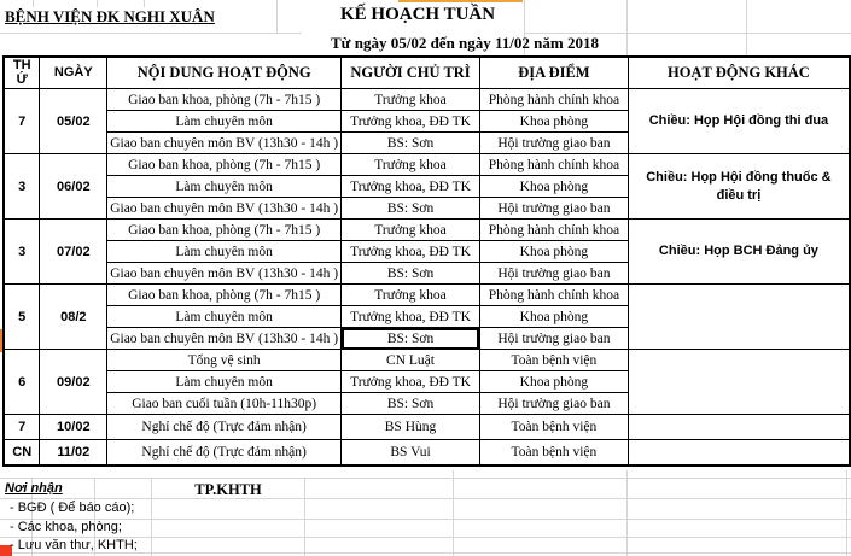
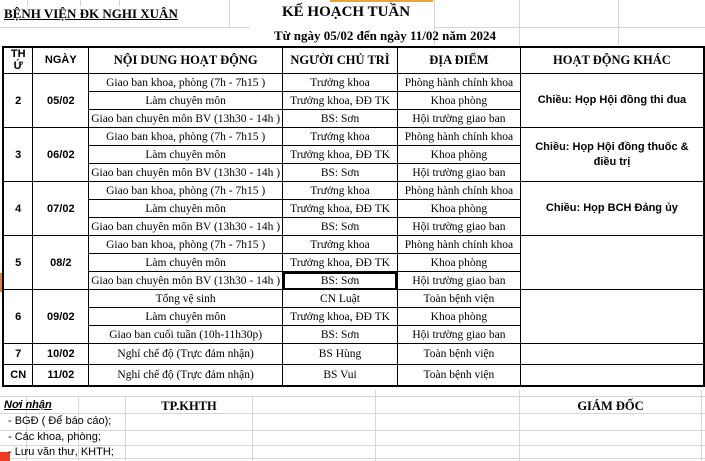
  BỆNH VIỆN ĐK NGHI XUÂN
  KẾ HOẠCH TUẦN
- Từ ngày 05/02 đến ngày 11/02 năm 2018
+ Từ ngày 05/02 đến ngày 11/02 năm 2024
  THỨ	NGÀY	NỘI DUNG HOẠT ĐỘNG	NGƯỜI CHỦ TRÌ	ĐỊA ĐIỂM	HOẠT ĐỘNG KHÁC
- 7	05/02	Giao ban khoa, phòng (7h - 7h15 )	Trưởng khoa	Phòng hành chính khoa	Chiều: Họp Hội đồng thi đua
+ 2	05/02	Giao ban khoa, phòng (7h - 7h15 )	Trưởng khoa	Phòng hành chính khoa	Chiều: Họp Hội đồng thi đua
  Làm chuyên môn	Trưởng khoa, ĐĐ TK	Khoa phòng
  Giao ban chuyên môn BV (13h30 - 14h )	BS: Sơn	Hội trường giao ban
  3	06/02	Giao ban khoa, phòng (7h - 7h15 )	Trưởng khoa	Phòng hành chính khoa	Chiều: Họp Hội đồng thuốc & điều trị
  Làm chuyên môn	Trưởng khoa, ĐĐ TK	Khoa phòng
  Giao ban chuyên môn BV (13h30 - 14h )	BS: Sơn	Hội trường giao ban
- 3	07/02	Giao ban khoa, phòng (7h - 7h15 )	Trưởng khoa	Phòng hành chính khoa	Chiều: Họp BCH Đảng ủy
+ 4	07/02	Giao ban khoa, phòng (7h - 7h15 )	Trưởng khoa	Phòng hành chính khoa	Chiều: Họp BCH Đảng ủy
  Làm chuyên môn	Trưởng khoa, ĐĐ TK	Khoa phòng
  Giao ban chuyên môn BV (13h30 - 14h )	BS: Sơn	Hội trường giao ban
  5	08/2	Giao ban khoa, phòng (7h - 7h15 )	Trưởng khoa	Phòng hành chính khoa
  Làm chuyên môn	Trưởng khoa, ĐĐ TK	Khoa phòng
  Giao ban chuyên môn BV (13h30 - 14h )	BS: Sơn	Hội trường giao ban
  6	09/02	Tổng vệ sinh	CN Luật	Toàn bệnh viện
  Làm chuyên môn	Trưởng khoa, ĐĐ TK	Khoa phòng
  Giao ban cuối tuần (10h-11h30p)	BS: Sơn	Hội trường giao ban
  7	10/02	Nghỉ chế độ (Trực đảm nhận)	BS Hùng	Toàn bệnh viện
  CN	11/02	Nghỉ chế độ (Trực đảm nhận)	BS Vui	Toàn bệnh viện
  Nơi nhận
  TP.KHTH
+ GIÁM ĐỐC
  - BGĐ ( Để báo cáo);
  - Các khoa, phòng;
  - Lưu văn thư, KHTH;
